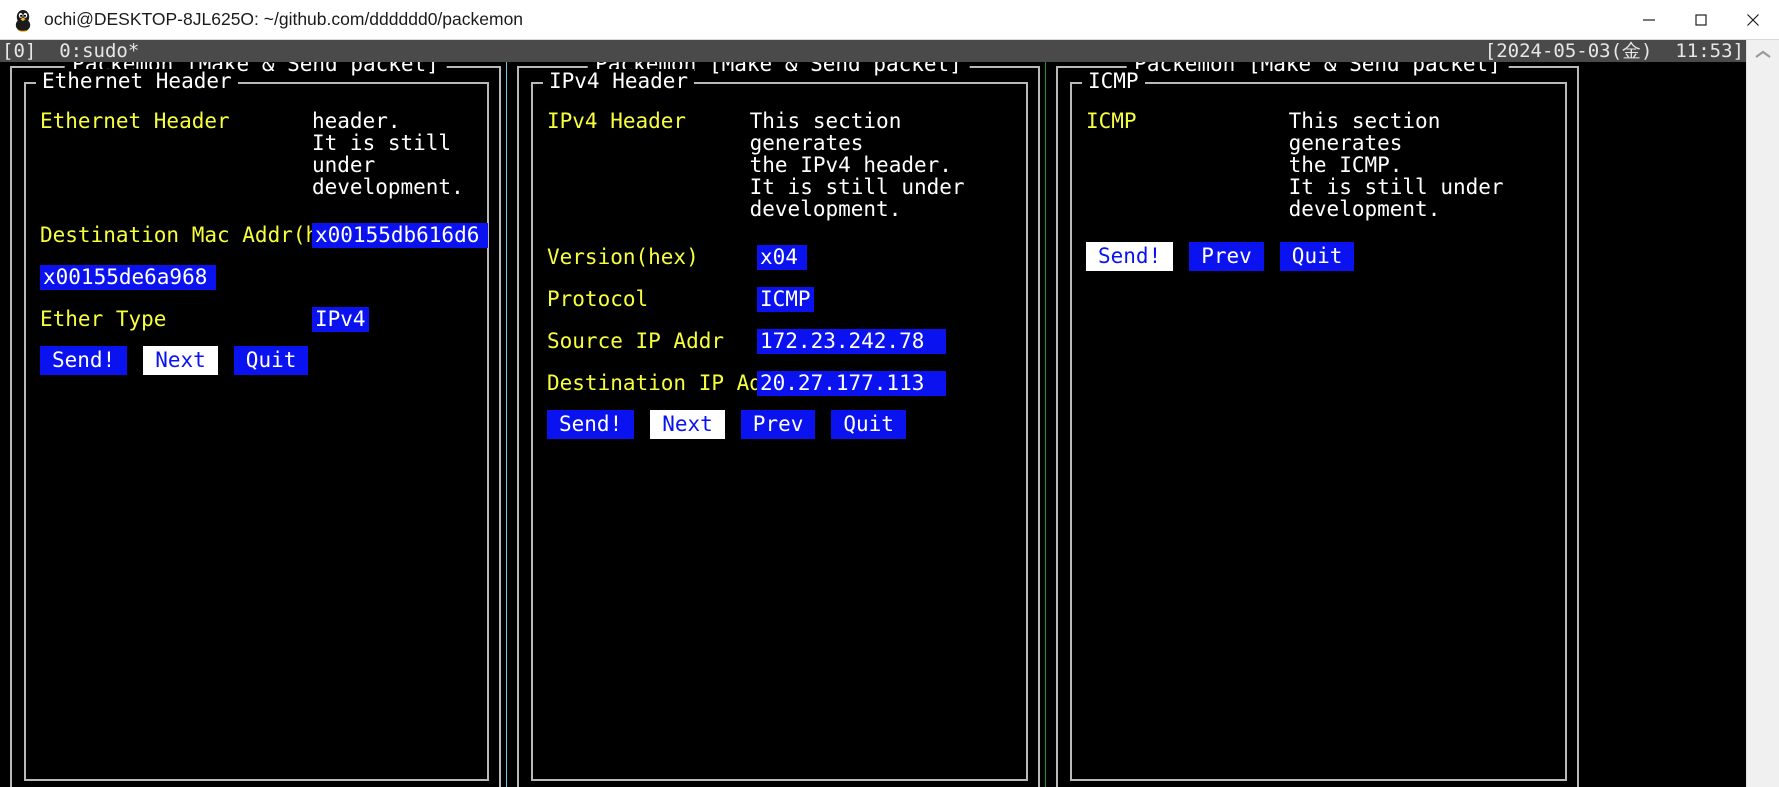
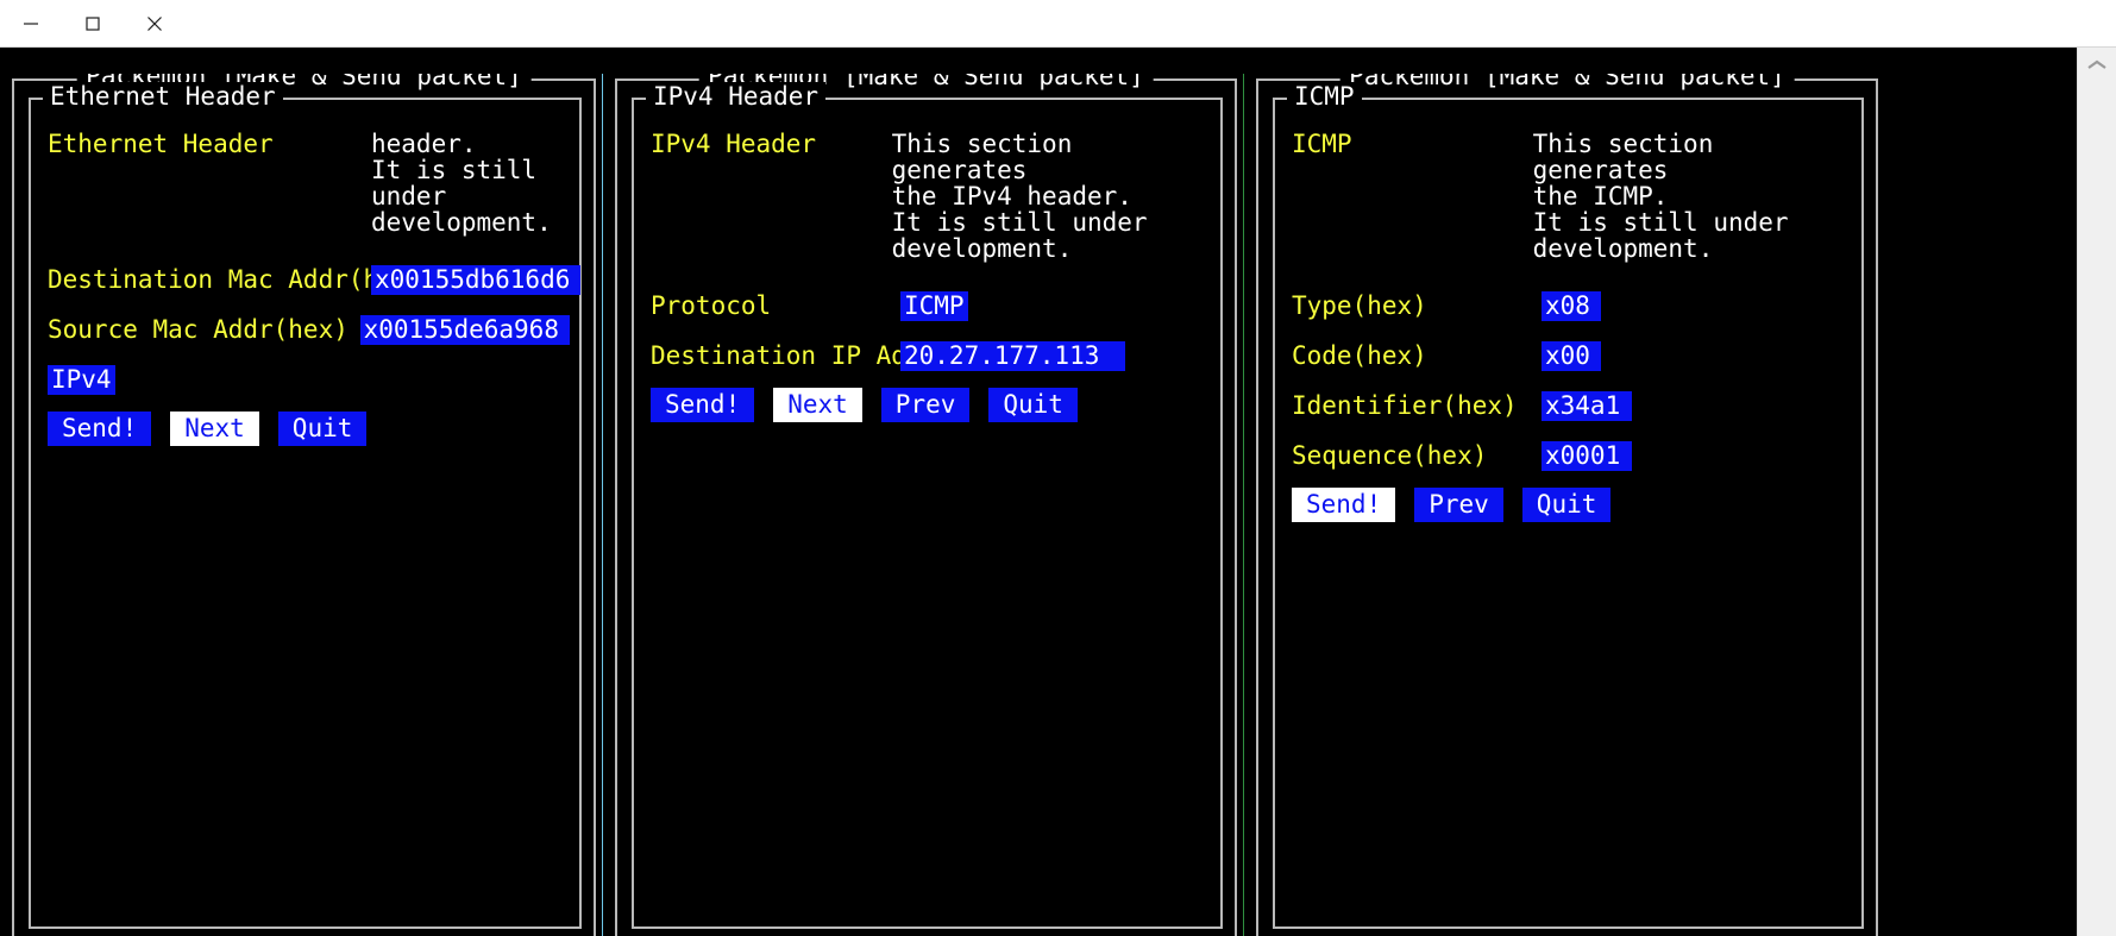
- ochi@DESKTOP-8JL625O: ~/github.com/dddddd0/packemon
- [0] 0:sudo*
- [2024-05-03(金) 11:53]
  Packemon [Make & Send packet]
  Ethernet Header
  Ethernet Header
  header.
  It is still
  under
  development.
  Destination Mac Addr(
  x00155db616d6
+ Source Mac Addr(hex)
  x00155de6a968
- Ether Type
  IPv4
  Send!
  Next
  Quit
  Packemon [Make & Send packet]
  IPv4 Header
  IPv4 Header
  This section generates
  the IPv4 header.
  It is still under
  development.
- Version(hex)
- x04
  Protocol
  ICMP
- Source IP Addr
- 172.23.242.78
  Destination IP Ad
  20.27.177.113
  Send!
  Next
  Prev
  Quit
  Packemon [Make & Send packet]
  ICMP
  ICMP
  This section generates
  the ICMP.
  It is still under
  development.
+ Type(hex)
+ x08
+ Code(hex)
+ x00
+ Identifier(hex)
+ x34a1
+ Sequence(hex)
+ x0001
  Send!
  Prev
  Quit
